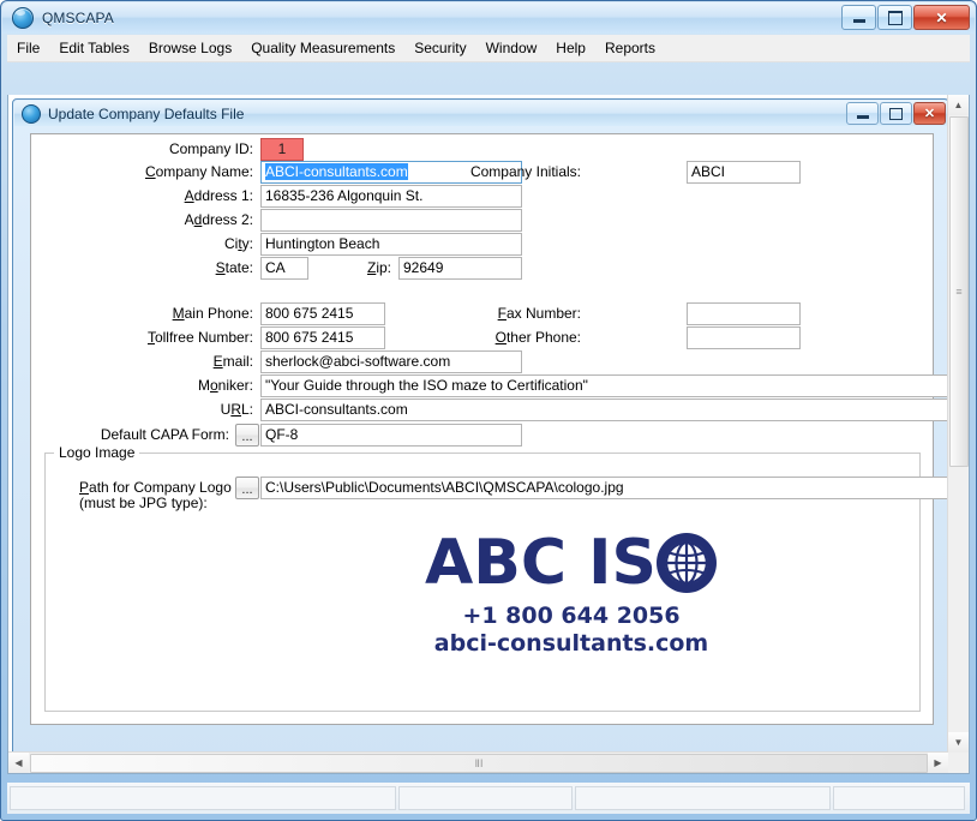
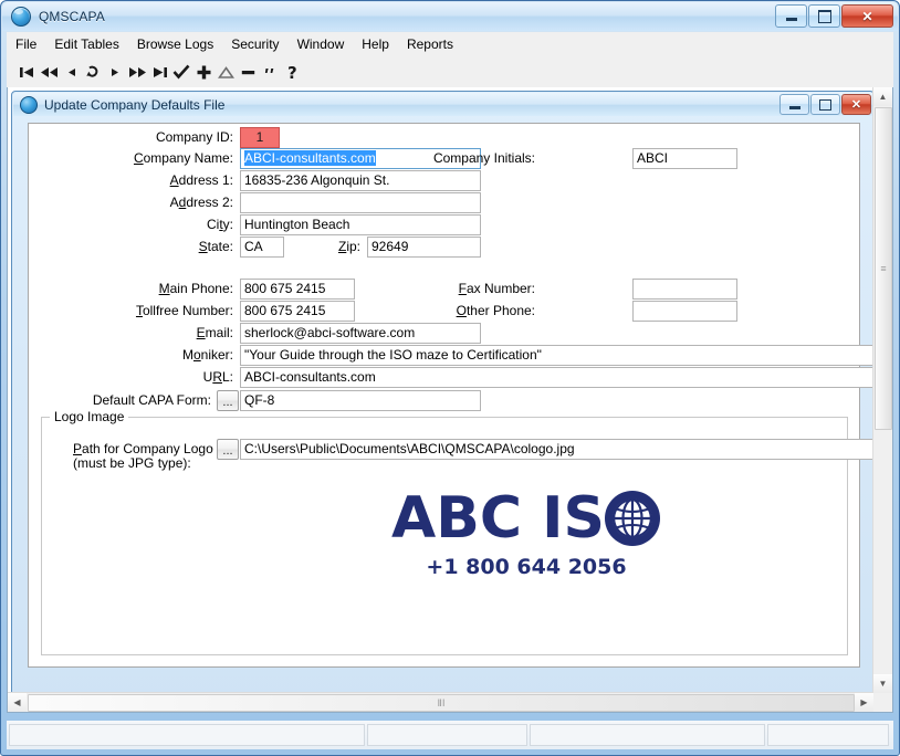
  QMSCAPA
  ✕
  File
  Edit Tables
  Browse Logs
- Quality Measurements
  Security
  Window
  Help
  Reports
+ ?
  Update Company Defaults File
  ✕
  Company ID:
  1
  Company Name:
  ABCI-consultants.com
  Address 1:
  16835-236 Algonquin St.
  Address 2:
  City:
  Huntington Beach
  State:
  CA
  Zip:
  92649
  Company Initials:
  ABCI
  Main Phone:
  800 675 2415
  Tollfree Number:
  800 675 2415
  Fax Number:
  Other Phone:
  Email:
  sherlock@abci-software.com
  Moniker:
  "Your Guide through the ISO maze to Certification"
  URL:
  ABCI-consultants.com
  Default CAPA Form:
  ...
  QF-8
  Logo Image
  Path for Company Logo
  (must be JPG type):
  ...
  C:\Users\Public\Documents\ABCI\QMSCAPA\cologo.jpg
  ABC IS
  +1 800 644 2056
- abci-consultants.com
  ▲
  ≡
  ▼
  ◀
  ⅡⅠ
  ▶
